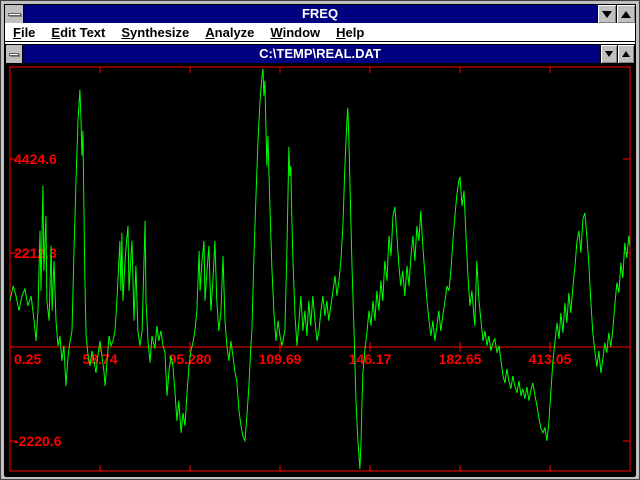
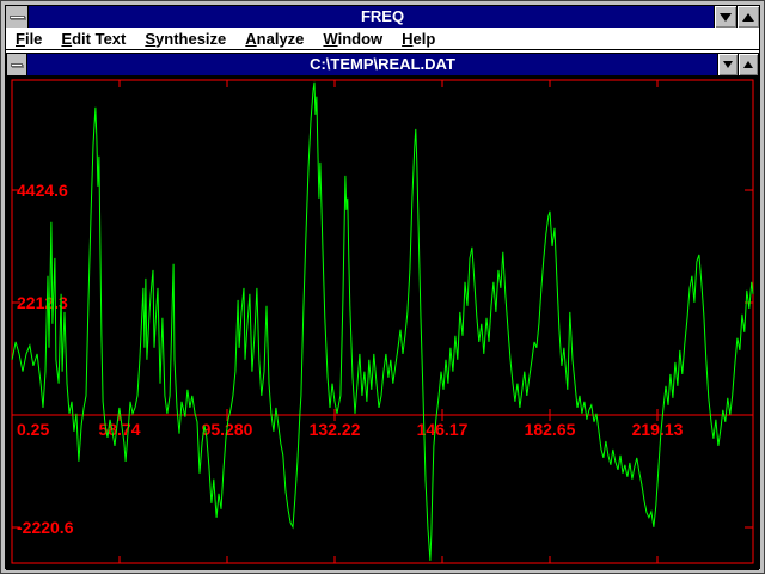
  FREQ
  File
  Edit Text
  Synthesize
  Analyze
  Window
  Help
  C:\TEMP\REAL.DAT
  0.25
  58.74
  95.280
- 109.69
+ 132.22
  146.17
  182.65
- 413.05
+ 219.13
  4424.6
  221.3
  -2220.6
